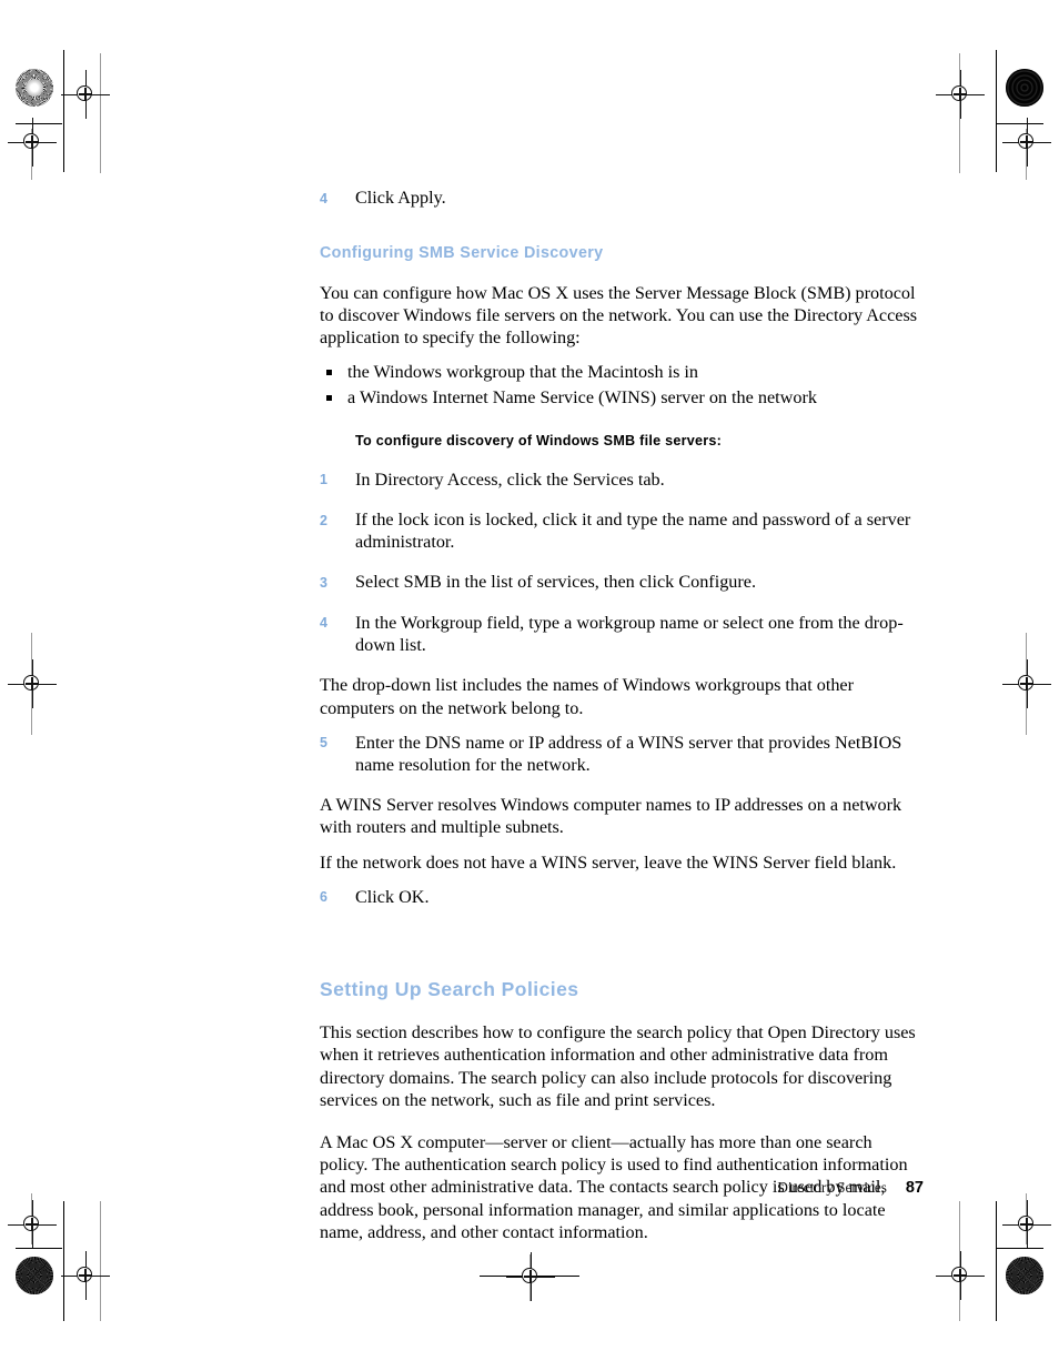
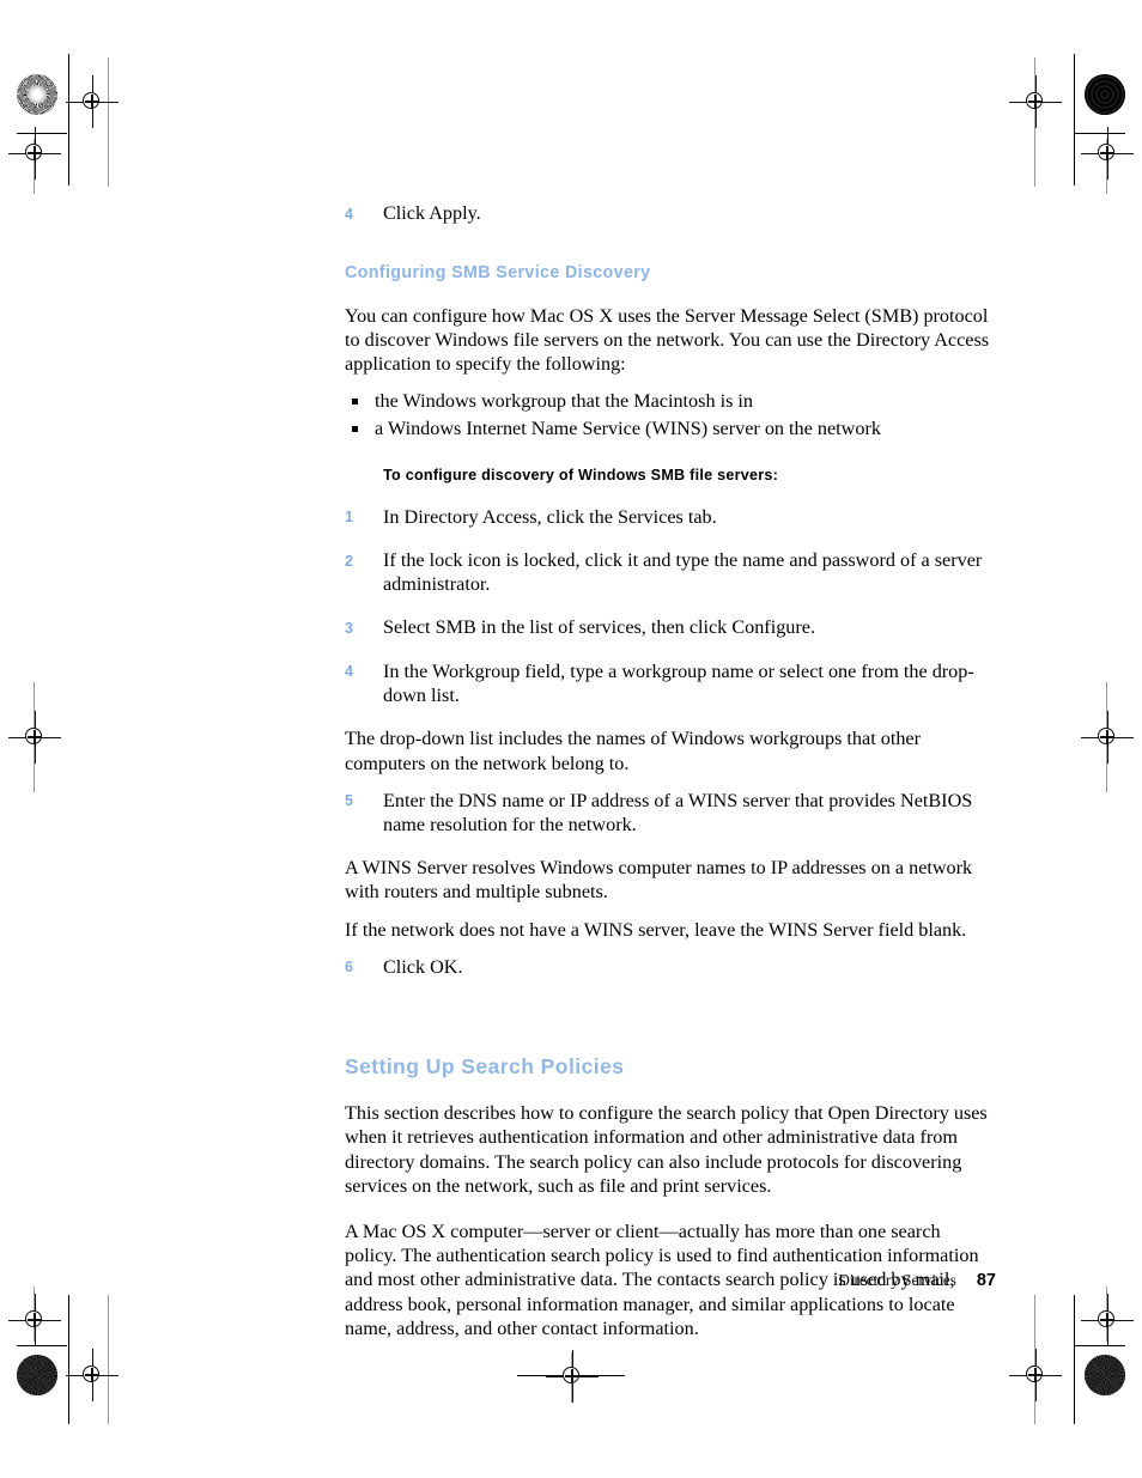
  4
  Click Apply.
  Configuring SMB Service Discovery
- You can configure how Mac OS X uses the Server Message Block (SMB) protocol to discover Windows file servers on the network. You can use the Directory Access application to specify the following:
+ You can configure how Mac OS X uses the Server Message Select (SMB) protocol to discover Windows file servers on the network. You can use the Directory Access application to specify the following:
  the Windows workgroup that the Macintosh is in
  a Windows Internet Name Service (WINS) server on the network
  To configure discovery of Windows SMB file servers:
  1
  In Directory Access, click the Services tab.
  2
  If the lock icon is locked, click it and type the name and password of a server administrator.
  3
  Select SMB in the list of services, then click Configure.
  4
  In the Workgroup field, type a workgroup name or select one from the drop-down list.
  The drop-down list includes the names of Windows workgroups that other computers on the network belong to.
  5
  Enter the DNS name or IP address of a WINS server that provides NetBIOS name resolution for the network.
  A WINS Server resolves Windows computer names to IP addresses on a network with routers and multiple subnets.
  If the network does not have a WINS server, leave the WINS Server field blank.
  6
  Click OK.
  Setting Up Search Policies
  This section describes how to configure the search policy that Open Directory uses when it retrieves authentication information and other administrative data from directory domains. The search policy can also include protocols for discovering services on the network, such as file and print services.
  A Mac OS X computer—server or client—actually has more than one search policy. The authentication search policy is used to find authentication information and most other administrative data. The contacts search policy is used by mail, address book, personal information manager, and similar applications to locate name, address, and other contact information.
  Directory Services
  87
